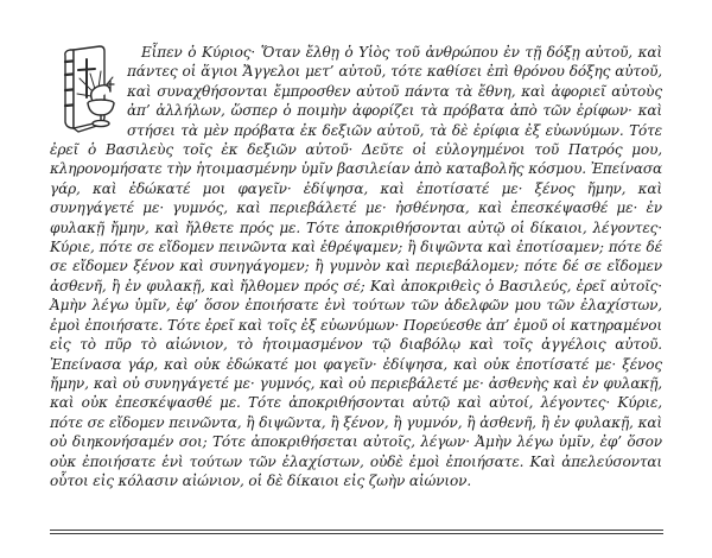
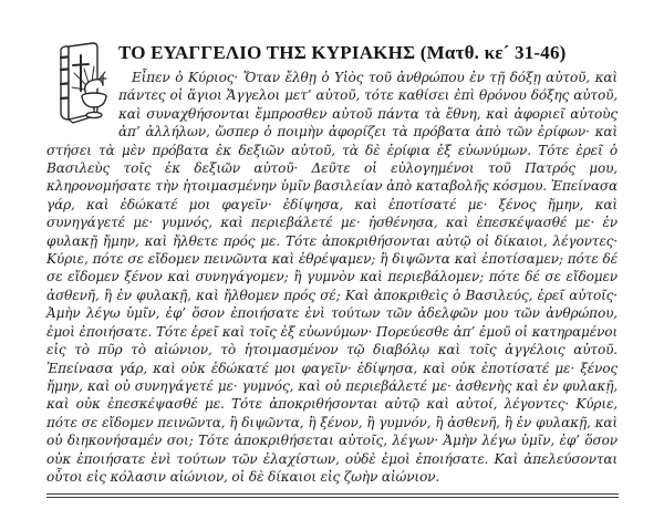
+ ΤΟ ΕΥΑΓΓΕΛΙΟ ΤΗΣ ΚΥΡΙΑΚΗΣ (Ματθ. κε´ 31-46)
- Εἶπεν ὁ Κύριος· Ὅταν ἔλθῃ ὁ Υἱὸς τοῦ ἀνθρώπου ἐν τῇ δόξῃ αὐτοῦ, καὶ πάντες οἱ ἅγιοι Ἄγγελοι μετ’ αὐτοῦ, τότε καθίσει ἐπὶ θρόνου δόξης αὐτοῦ, καὶ συναχθήσονται ἔμπροσθεν αὐτοῦ πάντα τὰ ἔθνη, καὶ ἀφοριεῖ αὐτοὺς ἀπ’ ἀλλήλων, ὥσπερ ὁ ποιμὴν ἀφορίζει τὰ πρόβατα ἀπὸ τῶν ἐρίφων· καὶ στήσει τὰ μὲν πρόβατα ἐκ δεξιῶν αὐτοῦ, τὰ δὲ ἐρίφια ἐξ εὐωνύμων. Τότε ἐρεῖ ὁ Βασιλεὺς τοῖς ἐκ δεξιῶν αὐτοῦ· Δεῦτε οἱ εὐλογημένοι τοῦ Πατρός μου, κληρονομήσατε τὴν ἡτοιμασμένην ὑμῖν βασιλείαν ἀπὸ καταβολῆς κόσμου. Ἐπείνασα γάρ, καὶ ἐδώκατέ μοι φαγεῖν· ἐδίψησα, καὶ ἐποτίσατέ με· ξένος ἤμην, καὶ συνηγάγετέ με· γυμνός, καὶ περιεβάλετέ με· ἠσθένησα, καὶ ἐπεσκέψασθέ με· ἐν φυλακῇ ἤμην, καὶ ἤλθετε πρός με. Τότε ἀποκριθήσονται αὐτῷ οἱ δίκαιοι, λέγοντες· Κύριε, πότε σε εἴδομεν πεινῶντα καὶ ἐθρέψαμεν; ἢ διψῶντα καὶ ἐποτίσαμεν; πότε δέ σε εἴδομεν ξένον καὶ συνηγάγομεν; ἢ γυμνὸν καὶ περιεβάλομεν; πότε δέ σε εἴδομεν ἀσθενῆ, ἢ ἐν φυλακῇ, καὶ ἤλθομεν πρός σέ; Καὶ ἀποκριθεὶς ὁ Βασιλεύς, ἐρεῖ αὐτοῖς· Ἀμὴν λέγω ὑμῖν, ἐφ’ ὅσον ἐποιήσατε ἑνὶ τούτων τῶν ἀδελφῶν μου τῶν ἐλαχίστων, ἐμοὶ ἐποιήσατε. Τότε ἐρεῖ καὶ τοῖς ἐξ εὐωνύμων· Πορεύεσθε ἀπ’ ἐμοῦ οἱ κατηραμένοι εἰς τὸ πῦρ τὸ αἰώνιον, τὸ ἡτοιμασμένον τῷ διαβόλῳ καὶ τοῖς ἀγγέλοις αὐτοῦ. Ἐπείνασα γάρ, καὶ οὐκ ἐδώκατέ μοι φαγεῖν· ἐδίψησα, καὶ οὐκ ἐποτίσατέ με· ξένος ἤμην, καὶ οὐ συνηγάγετέ με· γυμνός, καὶ οὐ περιεβάλετέ με· ἀσθενὴς καὶ ἐν φυλακῇ, καὶ οὐκ ἐπεσκέψασθέ με. Τότε ἀποκριθήσονται αὐτῷ καὶ αὐτοί, λέγοντες· Κύριε, πότε σε εἴδομεν πεινῶντα, ἢ διψῶντα, ἢ ξένον, ἢ γυμνόν, ἢ ἀσθενῆ, ἢ ἐν φυλακῇ, καὶ οὐ διηκονήσαμέν σοι; Τότε ἀποκριθήσεται αὐτοῖς, λέγων· Ἀμὴν λέγω ὑμῖν, ἐφ’ ὅσον οὐκ ἐποιήσατε ἑνὶ τούτων τῶν ἐλαχίστων, οὐδὲ ἐμοὶ ἐποιήσατε. Καὶ ἀπελεύσονται οὗτοι εἰς κόλασιν αἰώνιον, οἱ δὲ δίκαιοι εἰς ζωὴν αἰώνιον.
+ Εἶπεν ὁ Κύριος· Ὅταν ἔλθῃ ὁ Υἱὸς τοῦ ἀνθρώπου ἐν τῇ δόξῃ αὐτοῦ, καὶ πάντες οἱ ἅγιοι Ἄγγελοι μετ’ αὐτοῦ, τότε καθίσει ἐπὶ θρόνου δόξης αὐτοῦ, καὶ συναχθήσονται ἔμπροσθεν αὐτοῦ πάντα τὰ ἔθνη, καὶ ἀφοριεῖ αὐτοὺς ἀπ’ ἀλλήλων, ὥσπερ ὁ ποιμὴν ἀφορίζει τὰ πρόβατα ἀπὸ τῶν ἐρίφων· καὶ στήσει τὰ μὲν πρόβατα ἐκ δεξιῶν αὐτοῦ, τὰ δὲ ἐρίφια ἐξ εὐωνύμων. Τότε ἐρεῖ ὁ Βασιλεὺς τοῖς ἐκ δεξιῶν αὐτοῦ· Δεῦτε οἱ εὐλογημένοι τοῦ Πατρός μου, κληρονομήσατε τὴν ἡτοιμασμένην ὑμῖν βασιλείαν ἀπὸ καταβολῆς κόσμου. Ἐπείνασα γάρ, καὶ ἐδώκατέ μοι φαγεῖν· ἐδίψησα, καὶ ἐποτίσατέ με· ξένος ἤμην, καὶ συνηγάγετέ με· γυμνός, καὶ περιεβάλετέ με· ἠσθένησα, καὶ ἐπεσκέψασθέ με· ἐν φυλακῇ ἤμην, καὶ ἤλθετε πρός με. Τότε ἀποκριθήσονται αὐτῷ οἱ δίκαιοι, λέγοντες· Κύριε, πότε σε εἴδομεν πεινῶντα καὶ ἐθρέψαμεν; ἢ διψῶντα καὶ ἐποτίσαμεν; πότε δέ σε εἴδομεν ξένον καὶ συνηγάγομεν; ἢ γυμνὸν καὶ περιεβάλομεν; πότε δέ σε εἴδομεν ἀσθενῆ, ἢ ἐν φυλακῇ, καὶ ἤλθομεν πρός σέ; Καὶ ἀποκριθεὶς ὁ Βασιλεύς, ἐρεῖ αὐτοῖς· Ἀμὴν λέγω ὑμῖν, ἐφ’ ὅσον ἐποιήσατε ἑνὶ τούτων τῶν ἀδελφῶν μου τῶν ἀνθρώπου, ἐμοὶ ἐποιήσατε. Τότε ἐρεῖ καὶ τοῖς ἐξ εὐωνύμων· Πορεύεσθε ἀπ’ ἐμοῦ οἱ κατηραμένοι εἰς τὸ πῦρ τὸ αἰώνιον, τὸ ἡτοιμασμένον τῷ διαβόλῳ καὶ τοῖς ἀγγέλοις αὐτοῦ. Ἐπείνασα γάρ, καὶ οὐκ ἐδώκατέ μοι φαγεῖν· ἐδίψησα, καὶ οὐκ ἐποτίσατέ με· ξένος ἤμην, καὶ οὐ συνηγάγετέ με· γυμνός, καὶ οὐ περιεβάλετέ με· ἀσθενὴς καὶ ἐν φυλακῇ, καὶ οὐκ ἐπεσκέψασθέ με. Τότε ἀποκριθήσονται αὐτῷ καὶ αὐτοί, λέγοντες· Κύριε, πότε σε εἴδομεν πεινῶντα, ἢ διψῶντα, ἢ ξένον, ἢ γυμνόν, ἢ ἀσθενῆ, ἢ ἐν φυλακῇ, καὶ οὐ διηκονήσαμέν σοι; Τότε ἀποκριθήσεται αὐτοῖς, λέγων· Ἀμὴν λέγω ὑμῖν, ἐφ’ ὅσον οὐκ ἐποιήσατε ἑνὶ τούτων τῶν ἐλαχίστων, οὐδὲ ἐμοὶ ἐποιήσατε. Καὶ ἀπελεύσονται οὗτοι εἰς κόλασιν αἰώνιον, οἱ δὲ δίκαιοι εἰς ζωὴν αἰώνιον.
